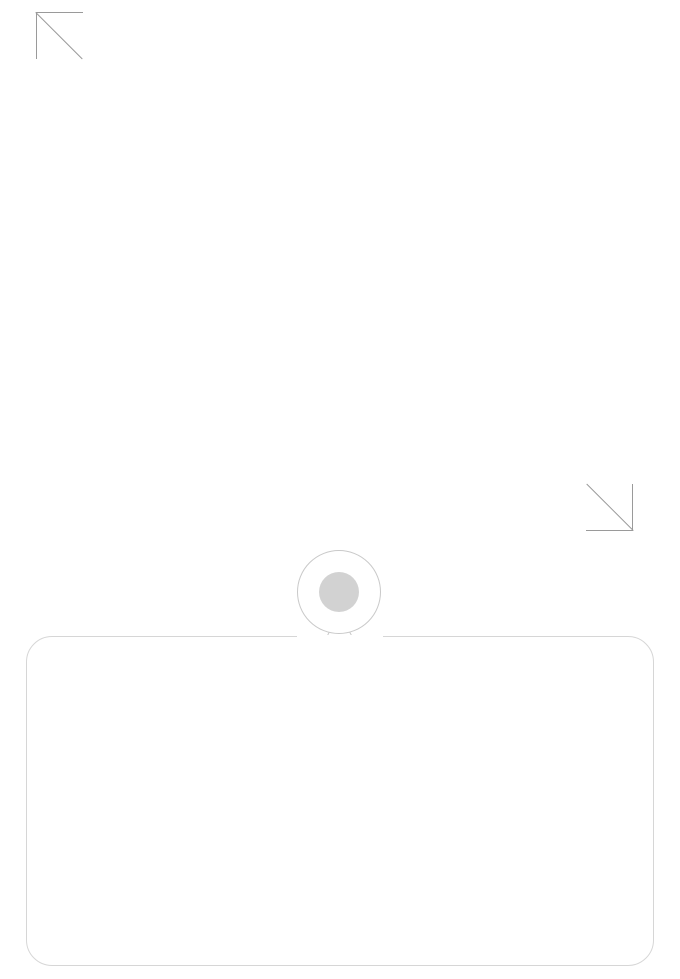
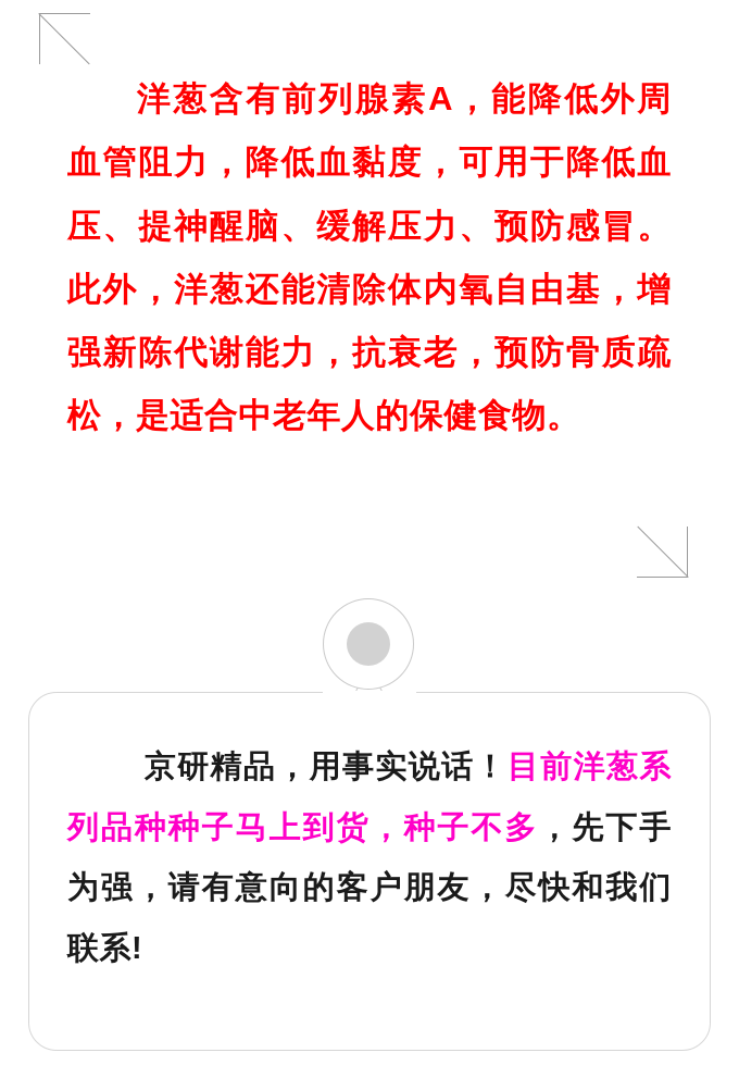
+ 洋葱含有前列腺素A，能降低外周血管阻力，降低血黏度，可用于降低血压、提神醒脑、缓解压力、预防感冒。此外，洋葱还能清除体内氧自由基，增强新陈代谢能力，抗衰老，预防骨质疏松，是适合中老年人的保健食物。
+ 京研精品，用事实说话！目前洋葱系列品种种子马上到货，种子不多，先下手为强，请有意向的客户朋友，尽快和我们联系!
